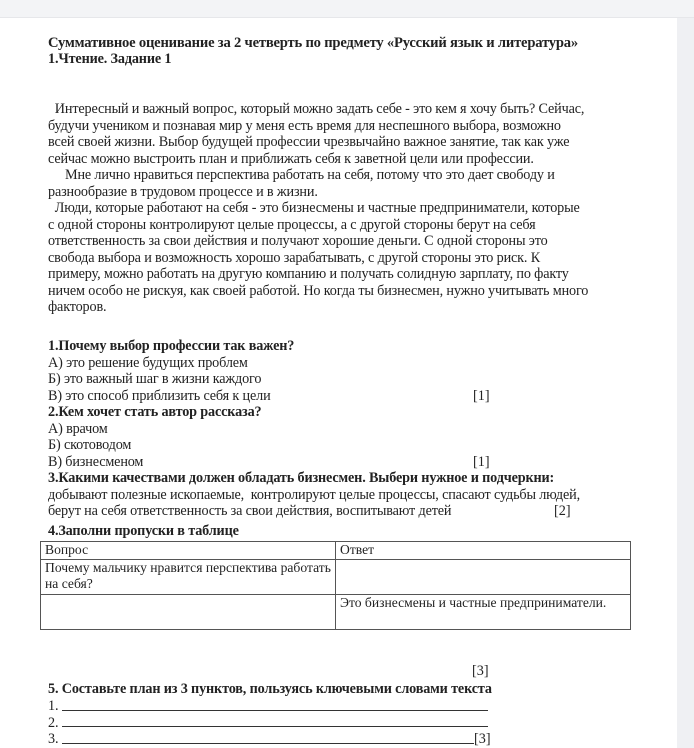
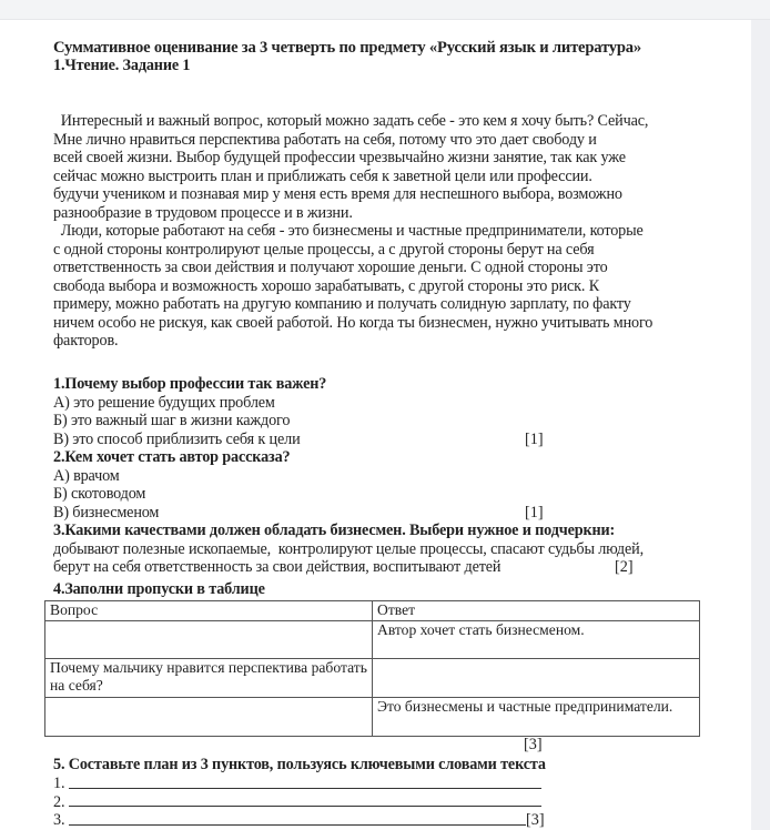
- Суммативное оценивание за 2 четверть по предмету «Русский язык и литература»
+ Суммативное оценивание за 3 четверть по предмету «Русский язык и литература»
  1.Чтение. Задание 1
  Интересный и важный вопрос, который можно задать себе - это кем я хочу быть? Сейчас,
- будучи учеником и познавая мир у меня есть время для неспешного выбора, возможно
+ Мне лично нравиться перспектива работать на себя, потому что это дает свободу и
- всей своей жизни. Выбор будущей профессии чрезвычайно важное занятие, так как уже
+ всей своей жизни. Выбор будущей профессии чрезвычайно жизни занятие, так как уже
  сейчас можно выстроить план и приближать себя к заветной цели или профессии.
- Мне лично нравиться перспектива работать на себя, потому что это дает свободу и
+ будучи учеником и познавая мир у меня есть время для неспешного выбора, возможно
  разнообразие в трудовом процессе и в жизни.
  Люди, которые работают на себя - это бизнесмены и частные предприниматели, которые
  с одной стороны контролируют целые процессы, а с другой стороны берут на себя
  ответственность за свои действия и получают хорошие деньги. С одной стороны это
  свобода выбора и возможность хорошо зарабатывать, с другой стороны это риск. К
  примеру, можно работать на другую компанию и получать солидную зарплату, по факту
  ничем особо не рискуя, как своей работой. Но когда ты бизнесмен, нужно учитывать много
  факторов.
  1.Почему выбор профессии так важен?
  А) это решение будущих проблем
  Б) это важный шаг в жизни каждого
  В) это способ приблизить себя к цели
  [1]
  2.Кем хочет стать автор рассказа?
  А) врачом
  Б) скотоводом
  В) бизнесменом
  [1]
  3.Какими качествами должен обладать бизнесмен. Выбери нужное и подчеркни:
  добывают полезные ископаемые, контролируют целые процессы, спасают судьбы людей,
  берут на себя ответственность за свои действия, воспитывают детей
  [2]
  4.Заполни пропуски в таблице
  Вопрос	Ответ
+ 	Автор хочет стать бизнесменом.
  Почему мальчику нравится перспектива работать на себя?
  	Это бизнесмены и частные предприниматели.
  [3]
  5. Составьте план из 3 пунктов, пользуясь ключевыми словами текста
  1.
  2.
  3.
  [3]
